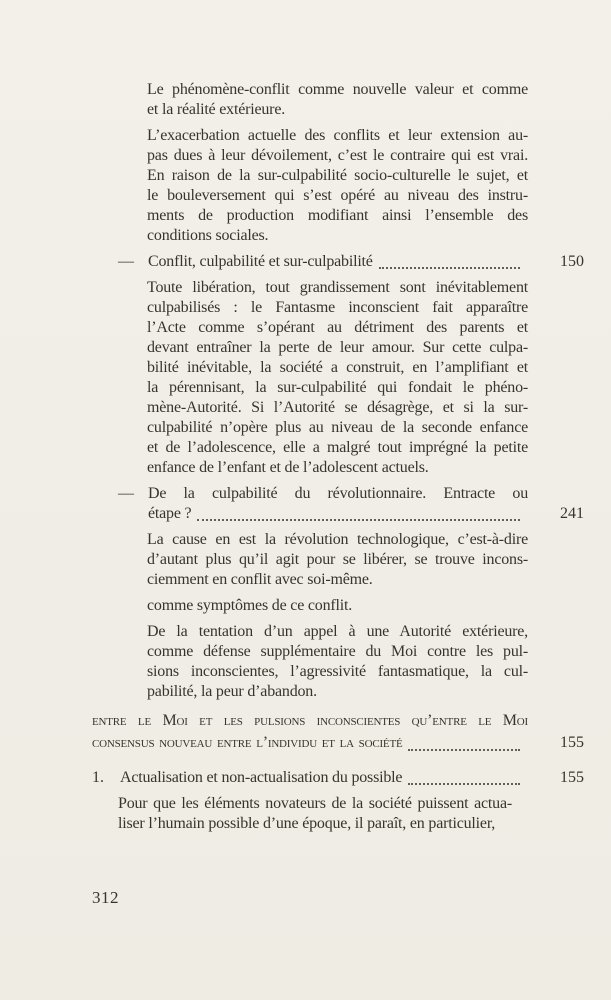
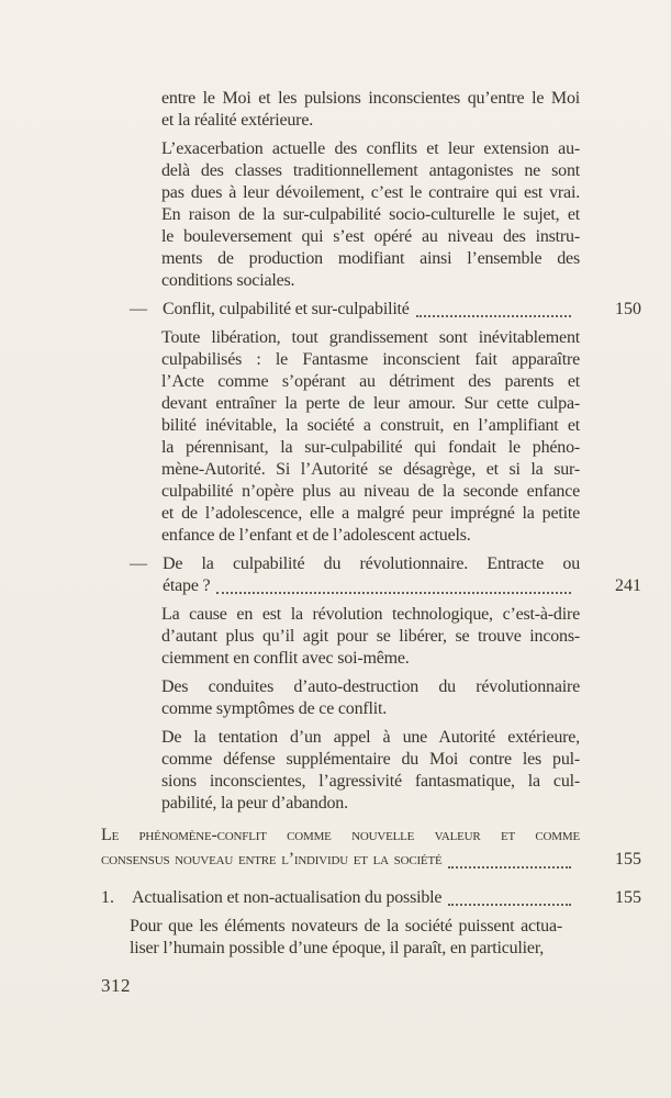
- Le phénomène-conflit comme nouvelle valeur et comme
+ entre le Moi et les pulsions inconscientes qu’entre le Moi
  et la réalité extérieure.
  L’exacerbation actuelle des conflits et leur extension au-
+ delà des classes traditionnellement antagonistes ne sont
  pas dues à leur dévoilement, c’est le contraire qui est vrai.
  En raison de la sur-culpabilité socio-culturelle le sujet, et
  le bouleversement qui s’est opéré au niveau des instru-
  ments de production modifiant ainsi l’ensemble des
  conditions sociales.
  —
  Conflit, culpabilité et sur-culpabilité
  150
  Toute libération, tout grandissement sont inévitablement
  culpabilisés : le Fantasme inconscient fait apparaître
  l’Acte comme s’opérant au détriment des parents et
  devant entraîner la perte de leur amour. Sur cette culpa-
  bilité inévitable, la société a construit, en l’amplifiant et
  la pérennisant, la sur-culpabilité qui fondait le phéno-
  mène-Autorité. Si l’Autorité se désagrège, et si la sur-
  culpabilité n’opère plus au niveau de la seconde enfance
- et de l’adolescence, elle a malgré tout imprégné la petite
+ et de l’adolescence, elle a malgré peur imprégné la petite
  enfance de l’enfant et de l’adolescent actuels.
  —
  De la culpabilité du révolutionnaire. Entracte ou
  étape ?
  241
  La cause en est la révolution technologique, c’est-à-dire
  d’autant plus qu’il agit pour se libérer, se trouve incons-
  ciemment en conflit avec soi-même.
+ Des conduites d’auto-destruction du révolutionnaire
  comme symptômes de ce conflit.
  De la tentation d’un appel à une Autorité extérieure,
  comme défense supplémentaire du Moi contre les pul-
  sions inconscientes, l’agressivité fantasmatique, la cul-
  pabilité, la peur d’abandon.
- entre le Moi et les pulsions inconscientes qu’entre le Moi
+ Le phénomène-conflit comme nouvelle valeur et comme
  consensus nouveau entre l’individu et la société
  155
  1.
  Actualisation et non-actualisation du possible
  155
  Pour que les éléments novateurs de la société puissent actua-
  liser l’humain possible d’une époque, il paraît, en particulier,
  312
